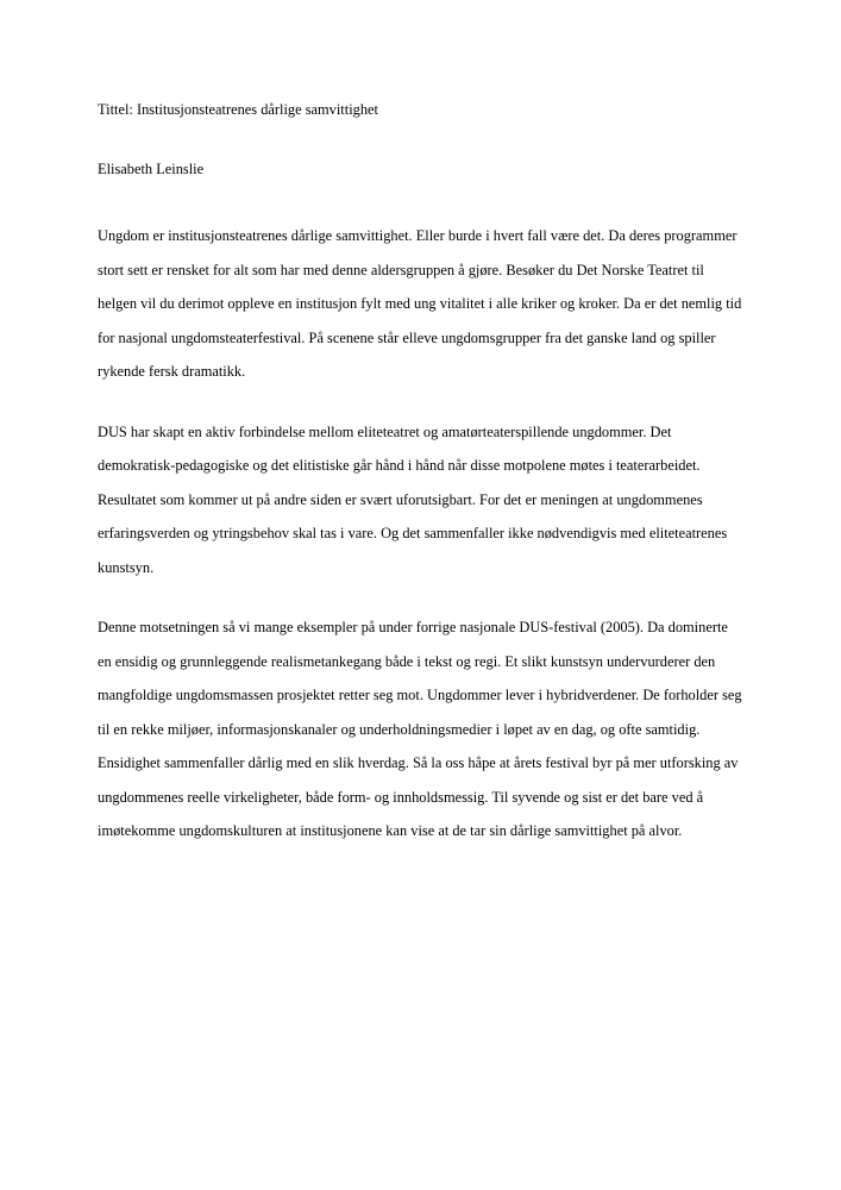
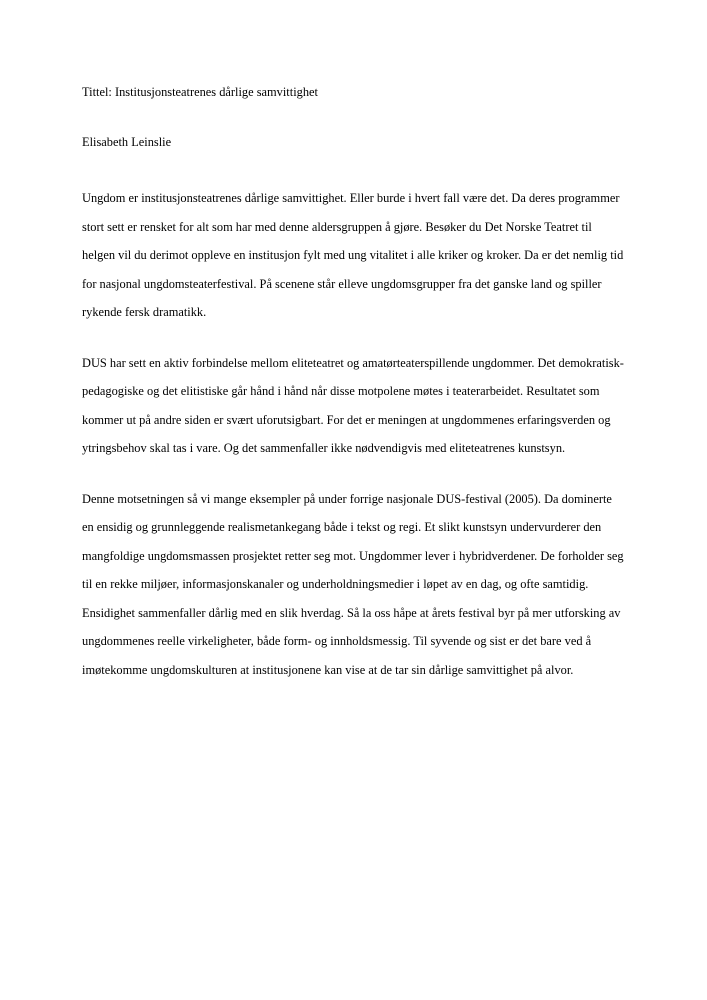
  Tittel: Institusjonsteatrenes dårlige samvittighet
  Elisabeth Leinslie
  Ungdom er institusjonsteatrenes dårlige samvittighet. Eller burde i hvert fall være det. Da deres programmer stort sett er rensket for alt som har med denne aldersgruppen å gjøre. Besøker du Det Norske Teatret til helgen vil du derimot oppleve en institusjon fylt med ung vitalitet i alle kriker og kroker. Da er det nemlig tid for nasjonal ungdomsteaterfestival. På scenene står elleve ungdomsgrupper fra det ganske land og spiller rykende fersk dramatikk.
- DUS har skapt en aktiv forbindelse mellom eliteteatret og amatørteaterspillende ungdommer. Det demokratisk-pedagogiske og det elitistiske går hånd i hånd når disse motpolene møtes i teaterarbeidet. Resultatet som kommer ut på andre siden er svært uforutsigbart. For det er meningen at ungdommenes erfaringsverden og ytringsbehov skal tas i vare. Og det sammenfaller ikke nødvendigvis med eliteteatrenes kunstsyn.
+ DUS har sett en aktiv forbindelse mellom eliteteatret og amatørteaterspillende ungdommer. Det demokratisk-pedagogiske og det elitistiske går hånd i hånd når disse motpolene møtes i teaterarbeidet. Resultatet som kommer ut på andre siden er svært uforutsigbart. For det er meningen at ungdommenes erfaringsverden og ytringsbehov skal tas i vare. Og det sammenfaller ikke nødvendigvis med eliteteatrenes kunstsyn.
  Denne motsetningen så vi mange eksempler på under forrige nasjonale DUS-festival (2005). Da dominerte en ensidig og grunnleggende realismetankegang både i tekst og regi. Et slikt kunstsyn undervurderer den mangfoldige ungdomsmassen prosjektet retter seg mot. Ungdommer lever i hybridverdener. De forholder seg til en rekke miljøer, informasjonskanaler og underholdningsmedier i løpet av en dag, og ofte samtidig. Ensidighet sammenfaller dårlig med en slik hverdag. Så la oss håpe at årets festival byr på mer utforsking av ungdommenes reelle virkeligheter, både form- og innholdsmessig. Til syvende og sist er det bare ved å imøtekomme ungdomskulturen at institusjonene kan vise at de tar sin dårlige samvittighet på alvor.
